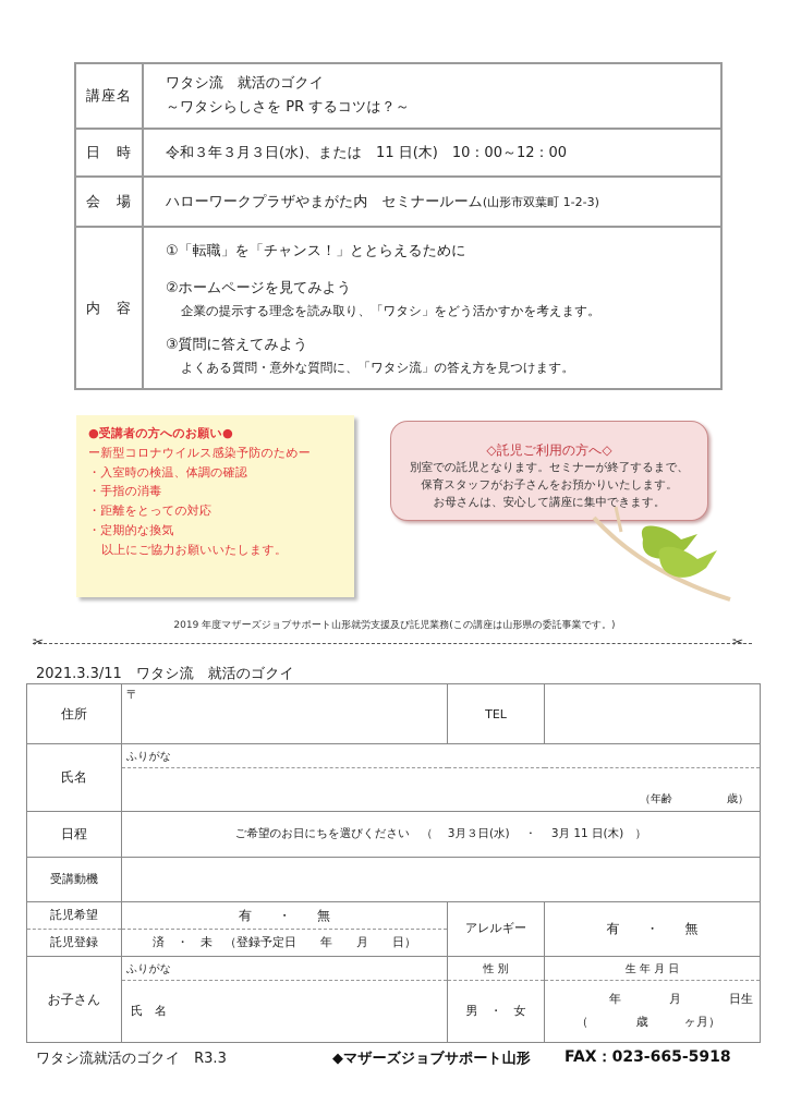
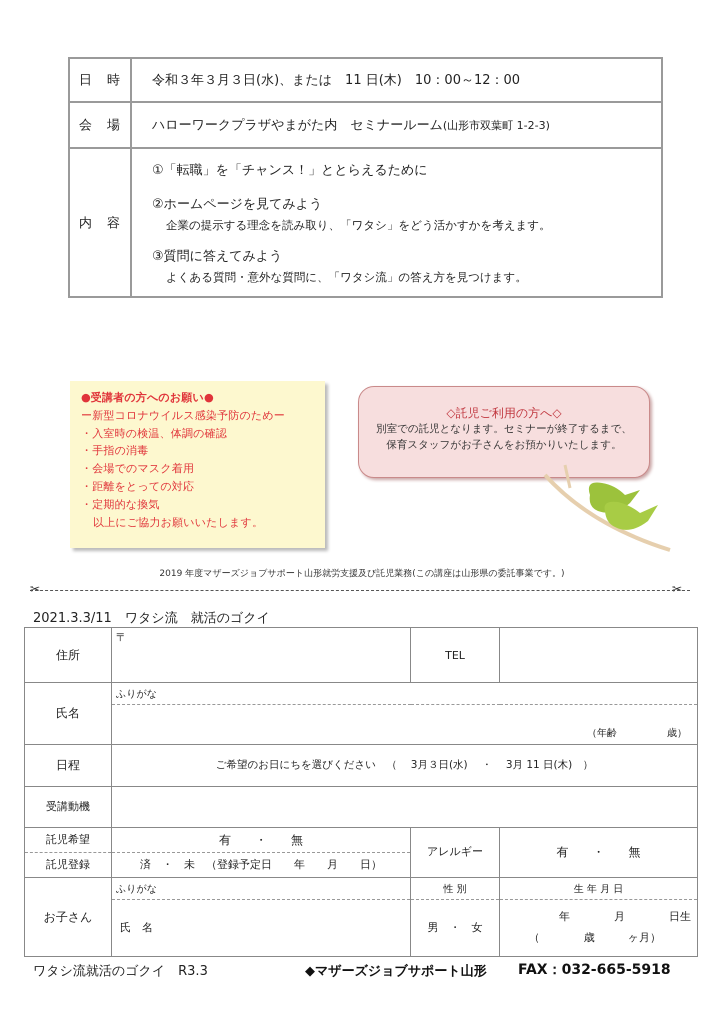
- 講座名	ワタシ流 就活のゴクイ ～ワタシらしさを PR するコツは？～
  日 時	令和３年３月３日(水)、または 11 日(木) 10：00～12：00
  会 場	ハローワークプラザやまがた内 セミナールーム(山形市双葉町 1-2-3)
  内 容	①「転職」を「チャンス！」ととらえるために ②ホームページを見てみよう 企業の提示する理念を読み取り、「ワタシ」をどう活かすかを考えます。 ③質問に答えてみよう よくある質問・意外な質問に、「ワタシ流」の答え方を見つけます。
  ●受講者の方へのお願い●
  ー新型コロナウイルス感染予防のためー
  ・入室時の検温、体調の確認
  ・手指の消毒
+ ・会場でのマスク着用
  ・距離をとっての対応
  ・定期的な換気
  以上にご協力お願いいたします。
  ◇託児ご利用の方へ◇
  別室での託児となります。セミナーが終了するまで、
  保育スタッフがお子さんをお預かりいたします。
- お母さんは、安心して講座に集中できます。
  2019 年度マザーズジョブサポート山形就労支援及び託児業務(この講座は山形県の委託事業です。)
  ✂
  ✂
  2021.3.3/11 ワタシ流 就活のゴクイ
  住所	〒	TEL
  氏名	ふりがな
  （年齢 歳）
  日程	ご希望のお日にちを選びください （ 3月３日(水) ・ 3月 11 日(木) ）
  受講動機
  託児希望	有 ・ 無	アレルギー	有 ・ 無
  託児登録	済 ・ 未 （登録予定日 年 月 日）
  お子さん	ふりがな	性 別	生 年 月 日
  氏 名	男 ・ 女	年 月 日生 （ 歳 ヶ月）
  ワタシ流就活のゴクイ R3.3
  ◆マザーズジョブサポート山形
- FAX：023-665-5918
+ FAX：032-665-5918
